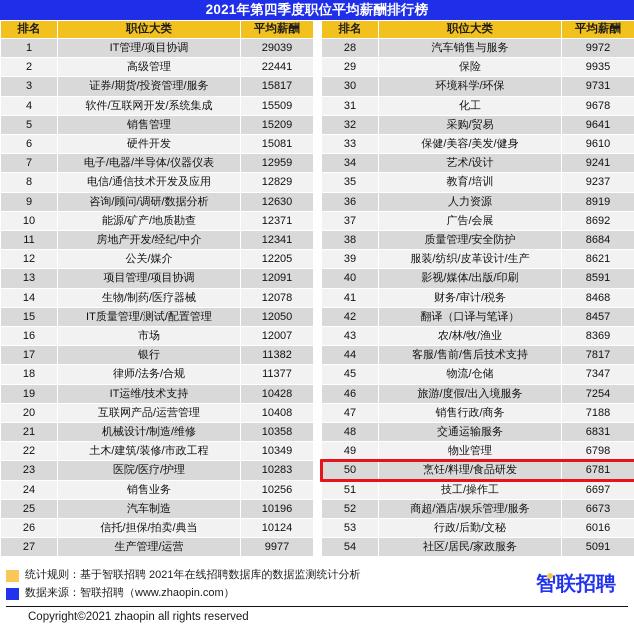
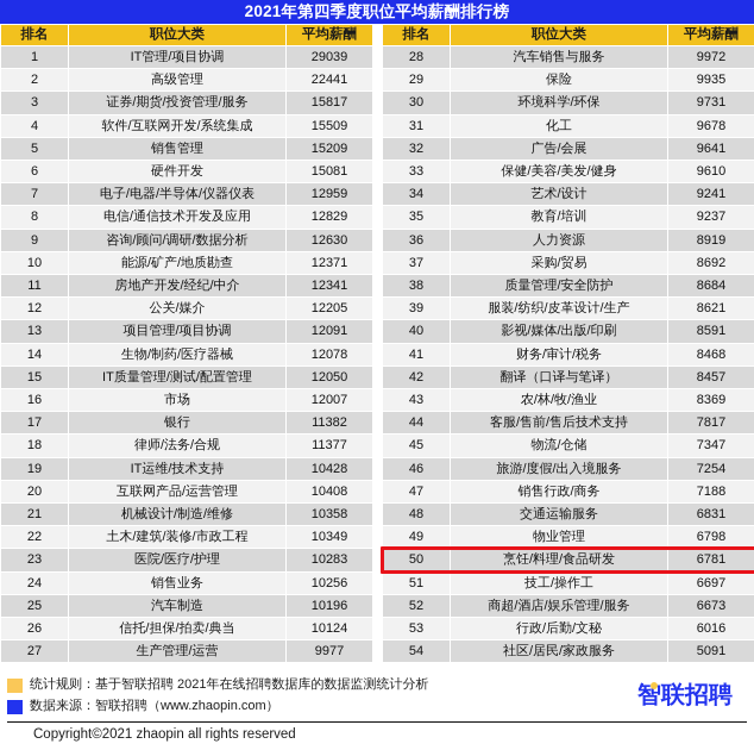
  2021年第四季度职位平均薪酬排行榜
  排名	职位大类	平均薪酬
  1	IT管理/项目协调	29039
  2	高级管理	22441
  3	证券/期货/投资管理/服务	15817
  4	软件/互联网开发/系统集成	15509
  5	销售管理	15209
  6	硬件开发	15081
  7	电子/电器/半导体/仪器仪表	12959
  8	电信/通信技术开发及应用	12829
  9	咨询/顾问/调研/数据分析	12630
  10	能源/矿产/地质勘查	12371
  11	房地产开发/经纪/中介	12341
  12	公关/媒介	12205
  13	项目管理/项目协调	12091
  14	生物/制药/医疗器械	12078
  15	IT质量管理/测试/配置管理	12050
  16	市场	12007
  17	银行	11382
  18	律师/法务/合规	11377
  19	IT运维/技术支持	10428
  20	互联网产品/运营管理	10408
  21	机械设计/制造/维修	10358
  22	土木/建筑/装修/市政工程	10349
  23	医院/医疗/护理	10283
  24	销售业务	10256
  25	汽车制造	10196
  26	信托/担保/拍卖/典当	10124
  27	生产管理/运营	9977
  排名	职位大类	平均薪酬
  28	汽车销售与服务	9972
  29	保险	9935
  30	环境科学/环保	9731
  31	化工	9678
- 32	采购/贸易	9641
+ 32	广告/会展	9641
  33	保健/美容/美发/健身	9610
  34	艺术/设计	9241
  35	教育/培训	9237
  36	人力资源	8919
- 37	广告/会展	8692
+ 37	采购/贸易	8692
  38	质量管理/安全防护	8684
  39	服装/纺织/皮革设计/生产	8621
  40	影视/媒体/出版/印刷	8591
  41	财务/审计/税务	8468
  42	翻译（口译与笔译）	8457
  43	农/林/牧/渔业	8369
  44	客服/售前/售后技术支持	7817
  45	物流/仓储	7347
  46	旅游/度假/出入境服务	7254
  47	销售行政/商务	7188
  48	交通运输服务	6831
  49	物业管理	6798
  50	烹饪/料理/食品研发	6781
  51	技工/操作工	6697
  52	商超/酒店/娱乐管理/服务	6673
  53	行政/后勤/文秘	6016
  54	社区/居民/家政服务	5091
  统计规则：基于智联招聘 2021年在线招聘数据库的数据监测统计分析
  数据来源：智联招聘（www.zhaopin.com）
  智联招聘
  Copyright©2021 zhaopin all rights reserved
